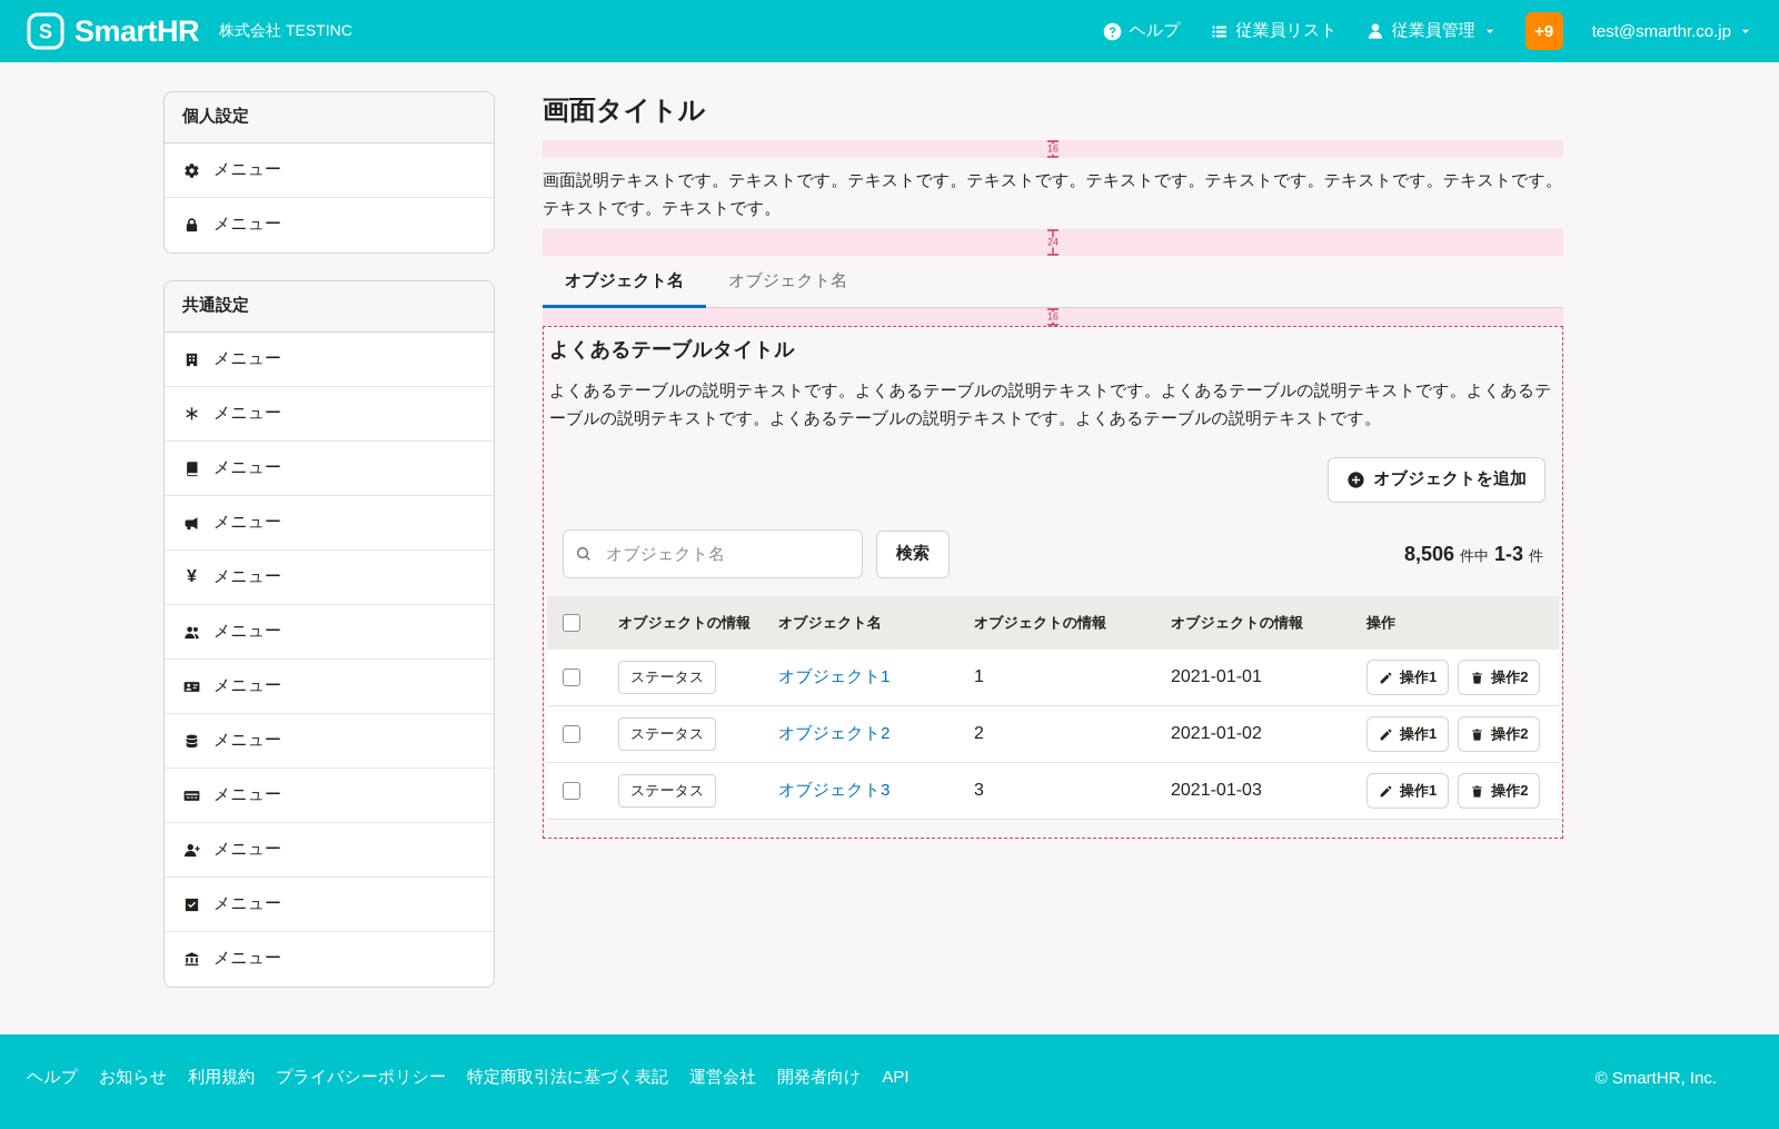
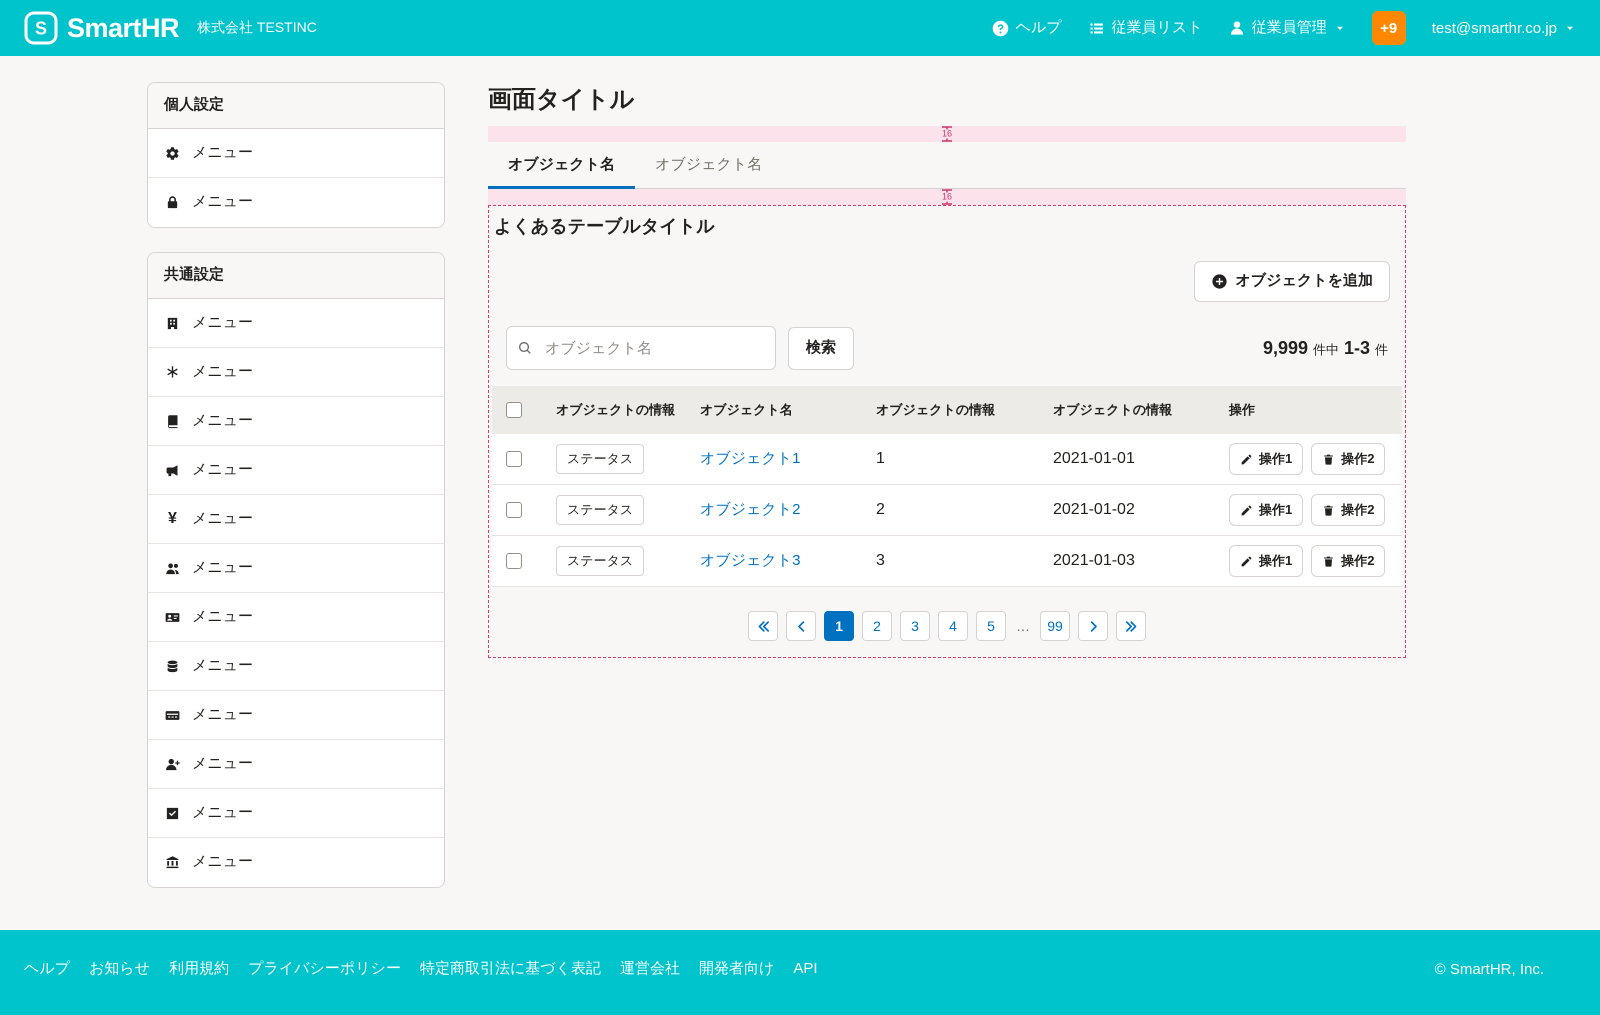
  S
  SmartHR
  株式会社 TESTINC
  ヘルプ
  従業員リスト
  従業員管理
  +9
  test@smarthr.co.jp
  個人設定
  メニュー
  メニュー
  共通設定
  メニュー
  メニュー
  メニュー
  メニュー
  ¥
  メニュー
  メニュー
  メニュー
  メニュー
  メニュー
  メニュー
  メニュー
  メニュー
  画面タイトル
  16
- 画面説明テキストです。テキストです。テキストです。テキストです。テキストです。テキストです。テキストです。テキストです。テキストです。テキストです。
- 24
  オブジェクト名
  オブジェクト名
  16
  よくあるテーブルタイトル
- よくあるテーブルの説明テキストです。よくあるテーブルの説明テキストです。よくあるテーブルの説明テキストです。よくあるテーブルの説明テキストです。よくあるテーブルの説明テキストです。よくあるテーブルの説明テキストです。
  オブジェクトを追加
  オブジェクト名
  検索
- 8,506
+ 9,999
  件中
  1-3
  件
  	オブジェクトの情報	オブジェクト名	オブジェクトの情報	オブジェクトの情報	操作
  	ステータス	オブジェクト1	1	2021-01-01	操作1 操作2
  	ステータス	オブジェクト2	2	2021-01-02	操作1 操作2
  	ステータス	オブジェクト3	3	2021-01-03	操作1 操作2
+ 1
+ 2
+ 3
+ 4
+ 5
+ …
+ 99
  ヘルプ
  お知らせ
  利用規約
  プライバシーポリシー
  特定商取引法に基づく表記
  運営会社
  開発者向け
  API
  © SmartHR, Inc.
